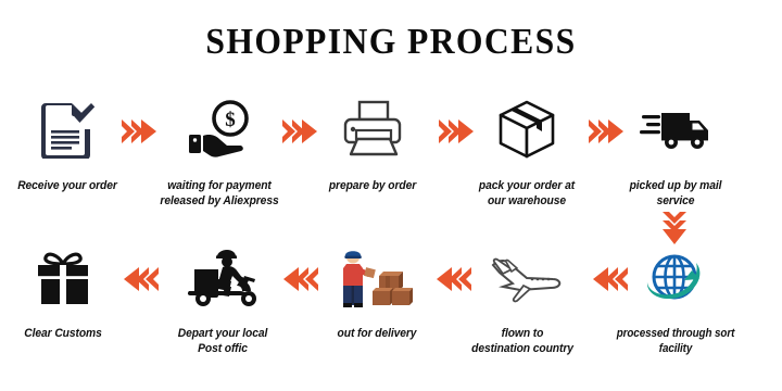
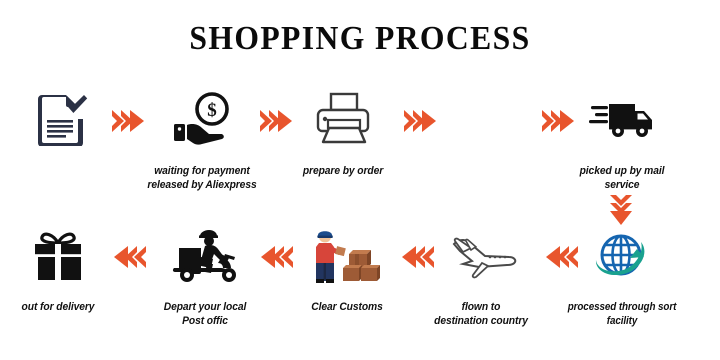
  SHOPPING PROCESS
- Receive your order
  $
  waiting for payment
  released by Aliexpress
  prepare by order
- pack your order at
- our warehouse
  picked up by mail service
  processed through sort facility
  flown to
  destination country
- out for delivery
+ Clear Customs
  Depart your local
  Post offic
- Clear Customs
+ out for delivery
